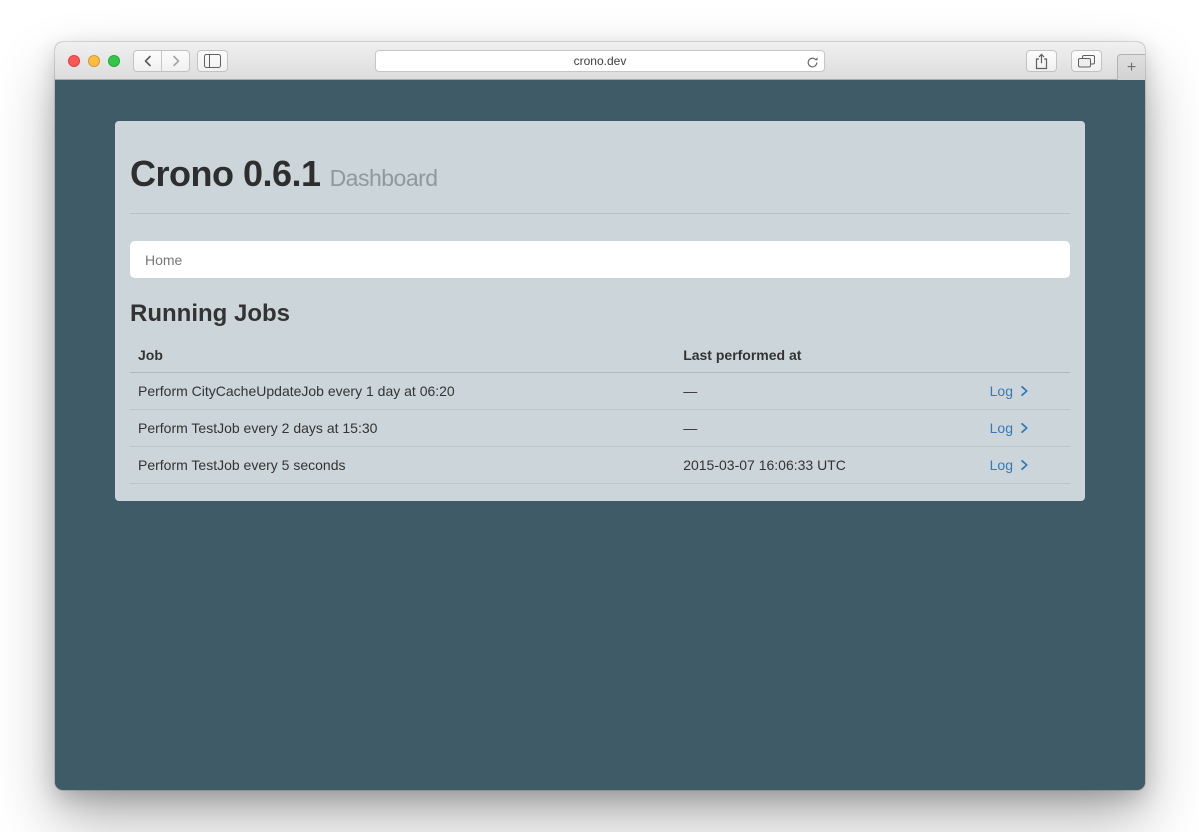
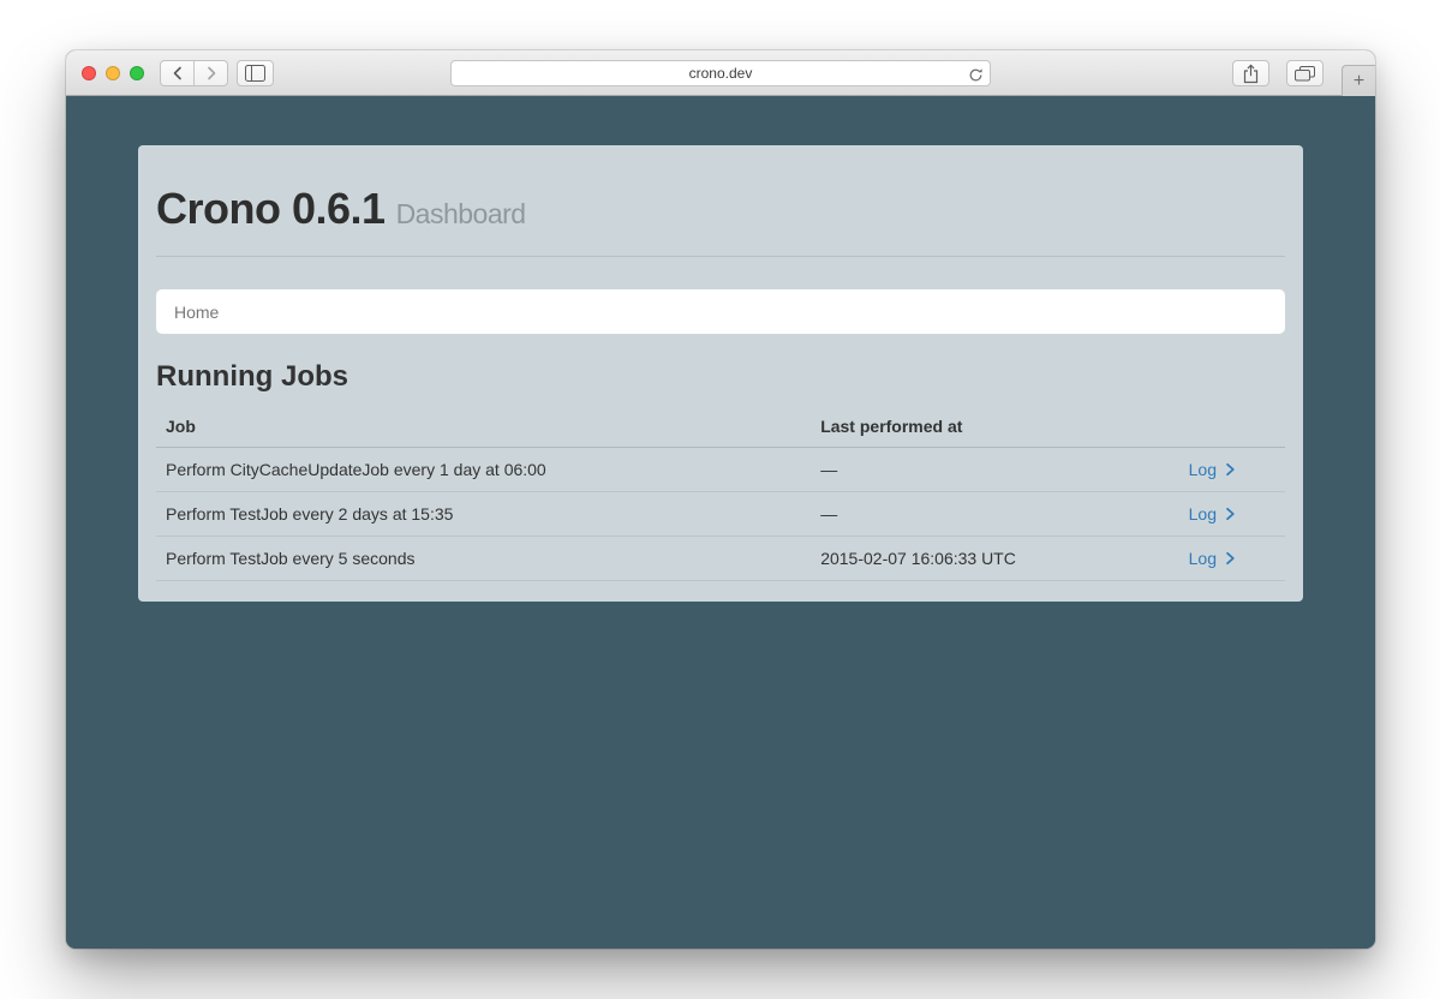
  crono.dev
  +
  Crono 0.6.1 Dashboard
  Home
  Running Jobs
  Job	Last performed at
- Perform CityCacheUpdateJob every 1 day at 06:20	—	Log
+ Perform CityCacheUpdateJob every 1 day at 06:00	—	Log
- Perform TestJob every 2 days at 15:30	—	Log
+ Perform TestJob every 2 days at 15:35	—	Log
- Perform TestJob every 5 seconds	2015-03-07 16:06:33 UTC	Log
+ Perform TestJob every 5 seconds	2015-02-07 16:06:33 UTC	Log
